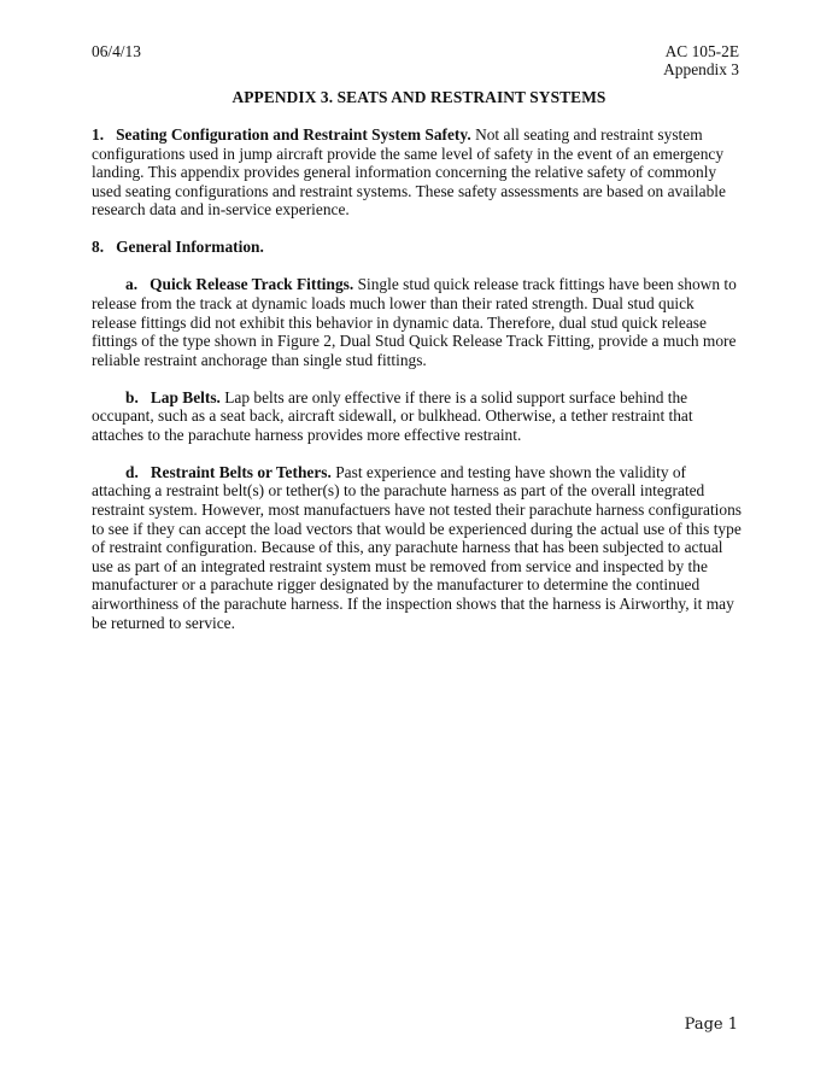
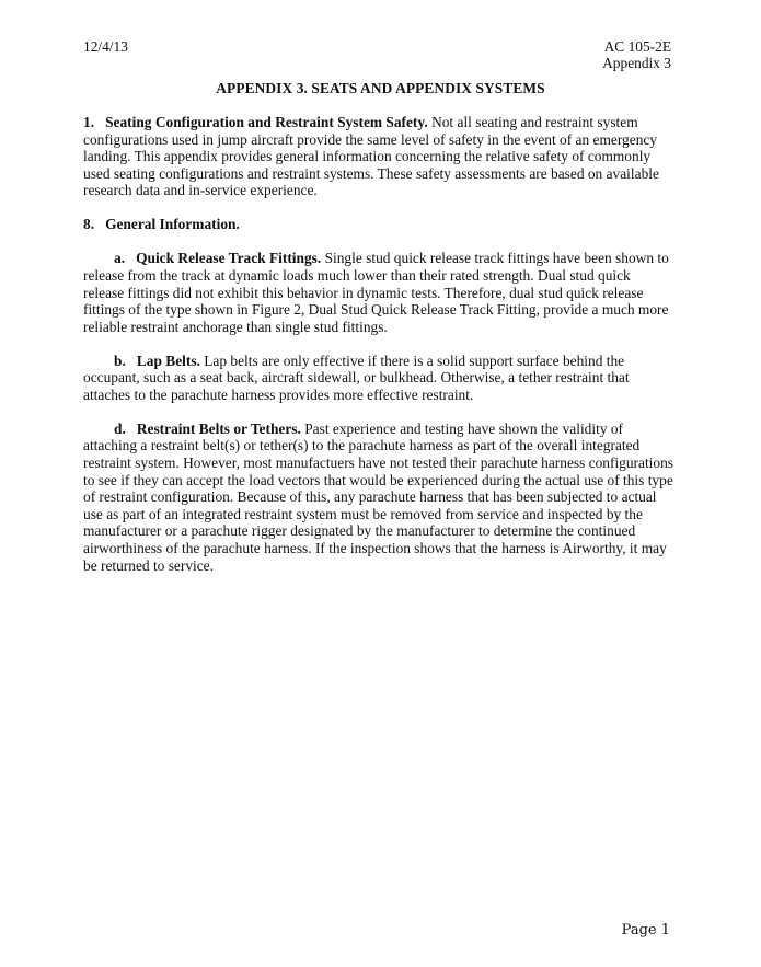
- 06/4/13
+ 12/4/13
  AC 105-2E
  Appendix 3
- APPENDIX 3. SEATS AND RESTRAINT SYSTEMS
+ APPENDIX 3. SEATS AND APPENDIX SYSTEMS
  1. Seating Configuration and Restraint System Safety. Not all seating and restraint system configurations used in jump aircraft provide the same level of safety in the event of an emergency landing. This appendix provides general information concerning the relative safety of commonly used seating configurations and restraint systems. These safety assessments are based on available research data and in-service experience.
  8. General Information.
- a. Quick Release Track Fittings. Single stud quick release track fittings have been shown to release from the track at dynamic loads much lower than their rated strength. Dual stud quick release fittings did not exhibit this behavior in dynamic data. Therefore, dual stud quick release fittings of the type shown in Figure 2, Dual Stud Quick Release Track Fitting, provide a much more reliable restraint anchorage than single stud fittings.
+ a. Quick Release Track Fittings. Single stud quick release track fittings have been shown to release from the track at dynamic loads much lower than their rated strength. Dual stud quick release fittings did not exhibit this behavior in dynamic tests. Therefore, dual stud quick release fittings of the type shown in Figure 2, Dual Stud Quick Release Track Fitting, provide a much more reliable restraint anchorage than single stud fittings.
  b. Lap Belts. Lap belts are only effective if there is a solid support surface behind the occupant, such as a seat back, aircraft sidewall, or bulkhead. Otherwise, a tether restraint that attaches to the parachute harness provides more effective restraint.
  d. Restraint Belts or Tethers. Past experience and testing have shown the validity of attaching a restraint belt(s) or tether(s) to the parachute harness as part of the overall integrated restraint system. However, most manufactuers have not tested their parachute harness configurations to see if they can accept the load vectors that would be experienced during the actual use of this type of restraint configuration. Because of this, any parachute harness that has been subjected to actual use as part of an integrated restraint system must be removed from service and inspected by the manufacturer or a parachute rigger designated by the manufacturer to determine the continued airworthiness of the parachute harness. If the inspection shows that the harness is Airworthy, it may be returned to service.
  Page 1
